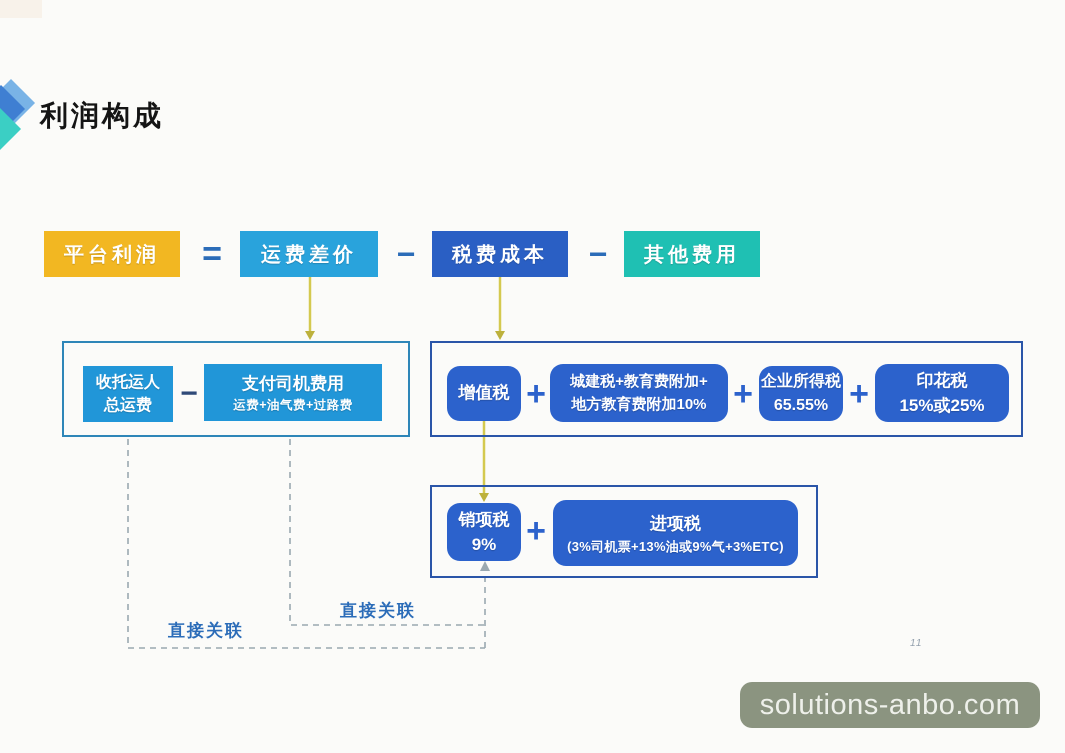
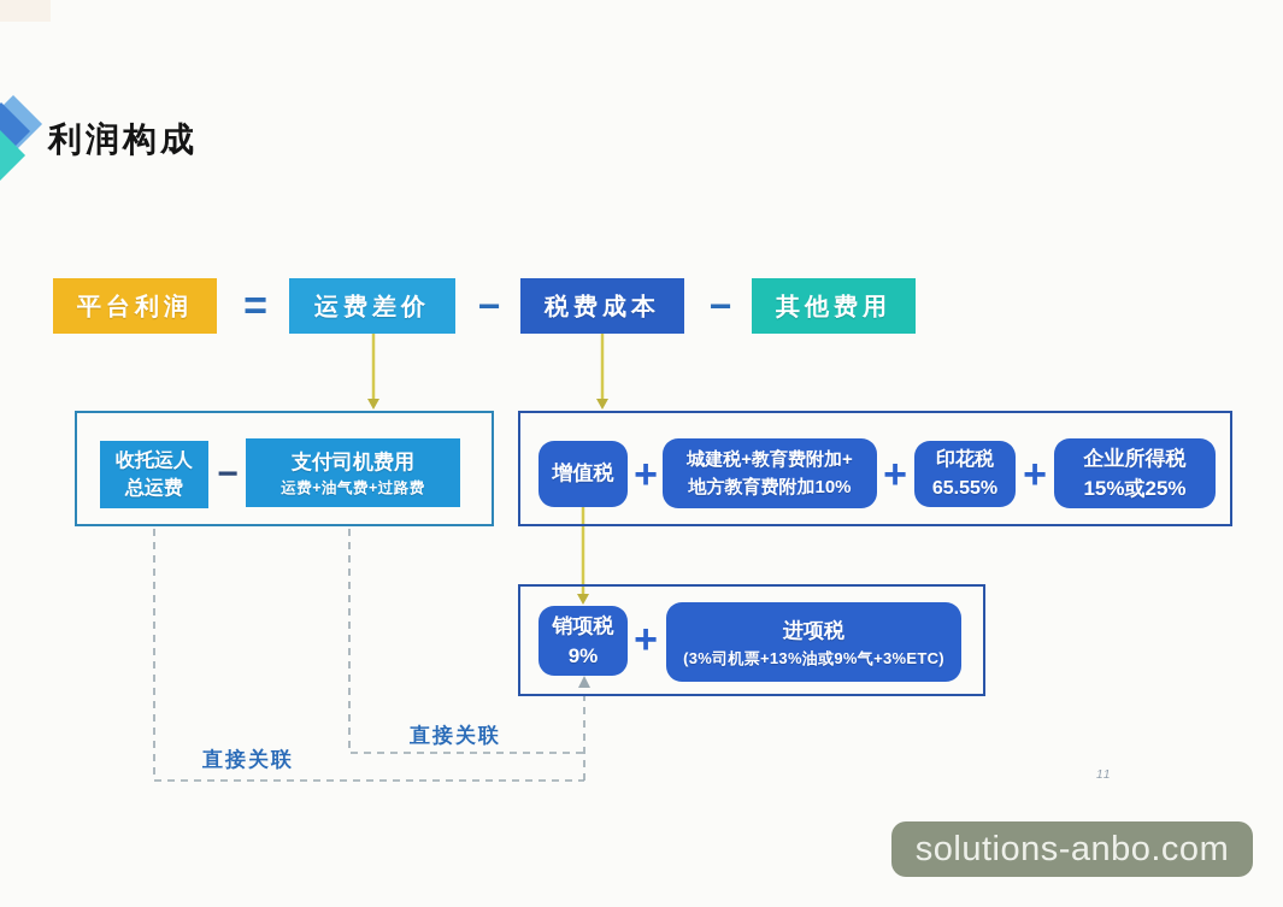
  利润构成
  平台利润
  =
  运费差价
  −
  税费成本
  −
  其他费用
  收托运人
  总运费
  −
  支付司机费用
  运费+油气费+过路费
  增值税
  +
  城建税+教育费附加+
  地方教育费附加10%
  +
- 企业所得税
+ 印花税
  65.55%
  +
- 印花税
+ 企业所得税
  15%或25%
  销项税
  9%
  +
  进项税
  (3%司机票+13%油或9%气+3%ETC)
  直接关联
  直接关联
  11
  solutions-anbo.com
